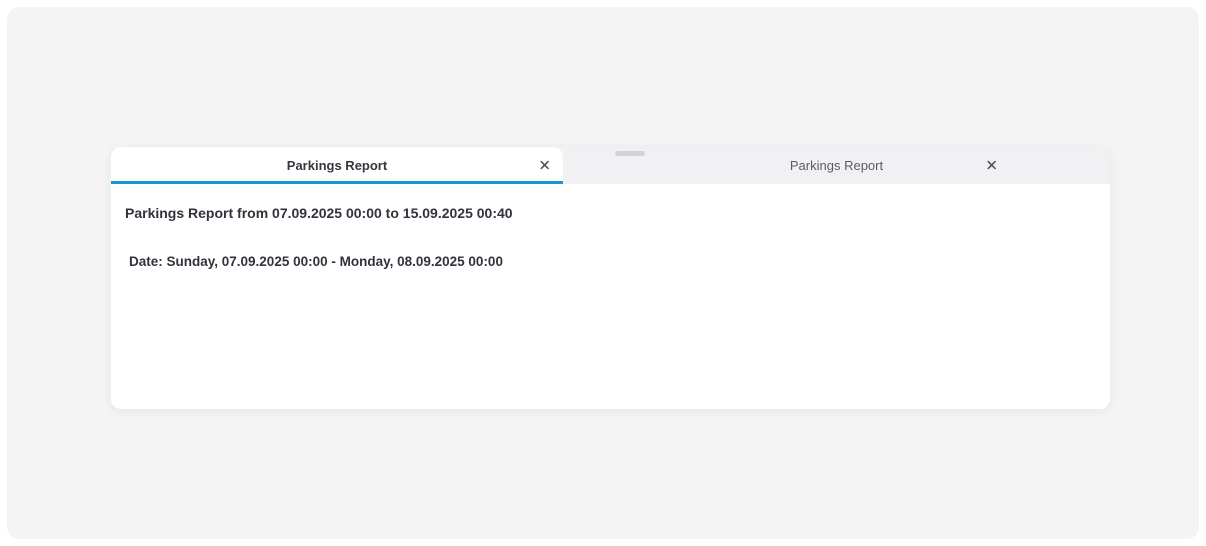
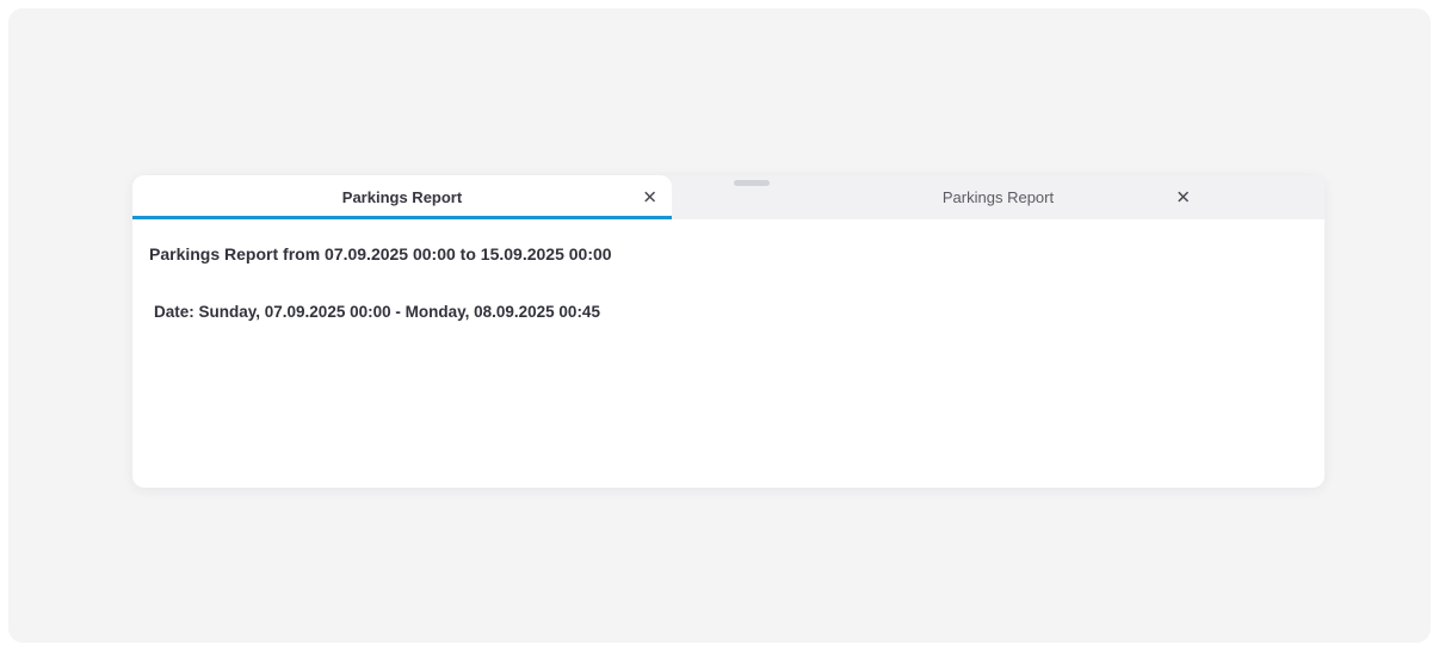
  Parkings Report
  ✕
  Parkings Report
  ✕
- Parkings Report from 07.09.2025 00:00 to 15.09.2025 00:40
+ Parkings Report from 07.09.2025 00:00 to 15.09.2025 00:00
- Date: Sunday, 07.09.2025 00:00 - Monday, 08.09.2025 00:00
+ Date: Sunday, 07.09.2025 00:00 - Monday, 08.09.2025 00:45
